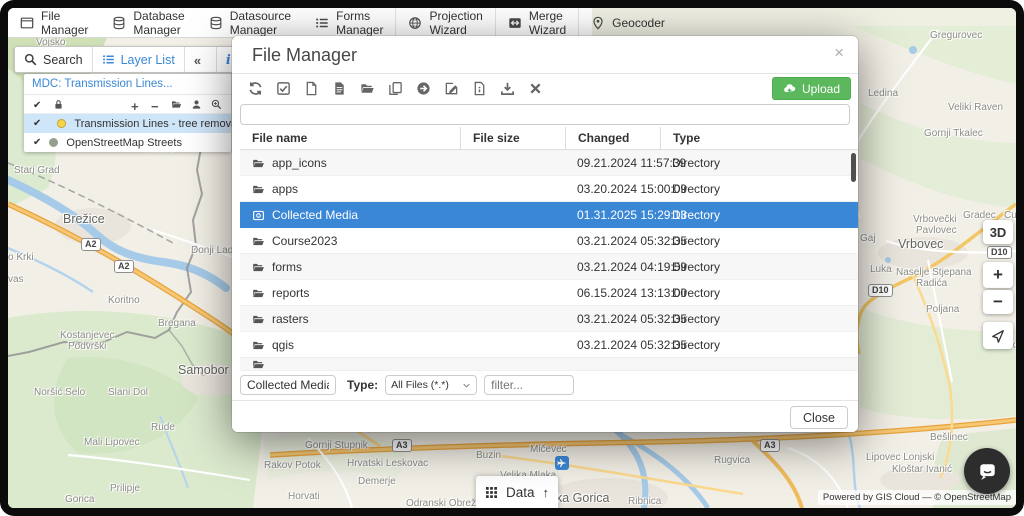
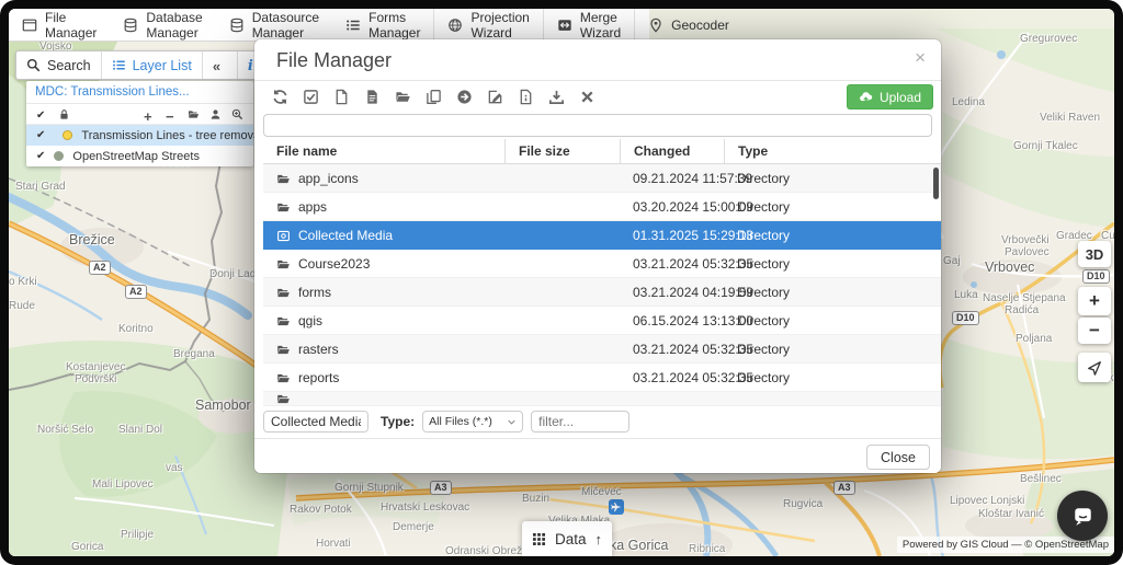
  Vojsko
  Stari Grad
  Brežice
  Donji Lad
  o Krki
- vas
+ Rude
  Koritno
  Bregana
  Kostanjevec
  Podvrški
  Samobor
  Noršić Selo
  Slani Dol
- Rude
+ vas
  Mali Lipovec
  Prilipje
  Gorica
  Rakov Potok
  Gornji Stupnik
  Hrvatski Leskovac
  Demerje
  Horvati
  Odranski Obrež
  Buzin
  Mičevec
  ka Gorica
  Rugvica
  Ribnica
  Lipovec Lonjski
  Bešlinec
  Kloštar Ivanić
  Gregurovec
  Ledina
  Veliki Raven
  Gornji Tkalec
  Gradec
  Vrbovečki
  Pavlovec
  Vrbovec
  Gaj
  Luka
  Naselje Stjepana
  Radića
  Poljana
  A2
  A2
  A3
  A3
  D10
  D10
  File Manager
  Database Manager
  Datasource Manager
  Forms Manager
  Projection Wizard
  Merge Wizard
  Geocoder
  Search
  Layer List
  «
  i
  MDC: Transmission Lines...
  ✔
  +
  −
  ✔
  Transmission Lines - tree remov
  ✔
  OpenStreetMap Streets
  File Manager
  ×
  Upload
  File name
  File size
  Changed
  Type
  app_icons
  09.21.2024 11:57:
  Directory
  apps
  03.20.2024 15:00
  Directory
  Collected Media
  01.31.2025 15:29
  Directory
  Course2023
  03.21.2024 05:32
  Directory
  forms
  03.21.2024 04:19
  Directory
- reports
+ qgis
  06.15.2024 13:13
  Directory
  rasters
  03.21.2024 05:32
  Directory
- qgis
+ reports
  03.21.2024 05:32
  Directory
  Collected Medi
  Type:
  All Files (*.*)
  filter...
  Close
  3D
  +
  −
  Data
  ↑
  Powered by GIS Cloud — © OpenStreetMap
